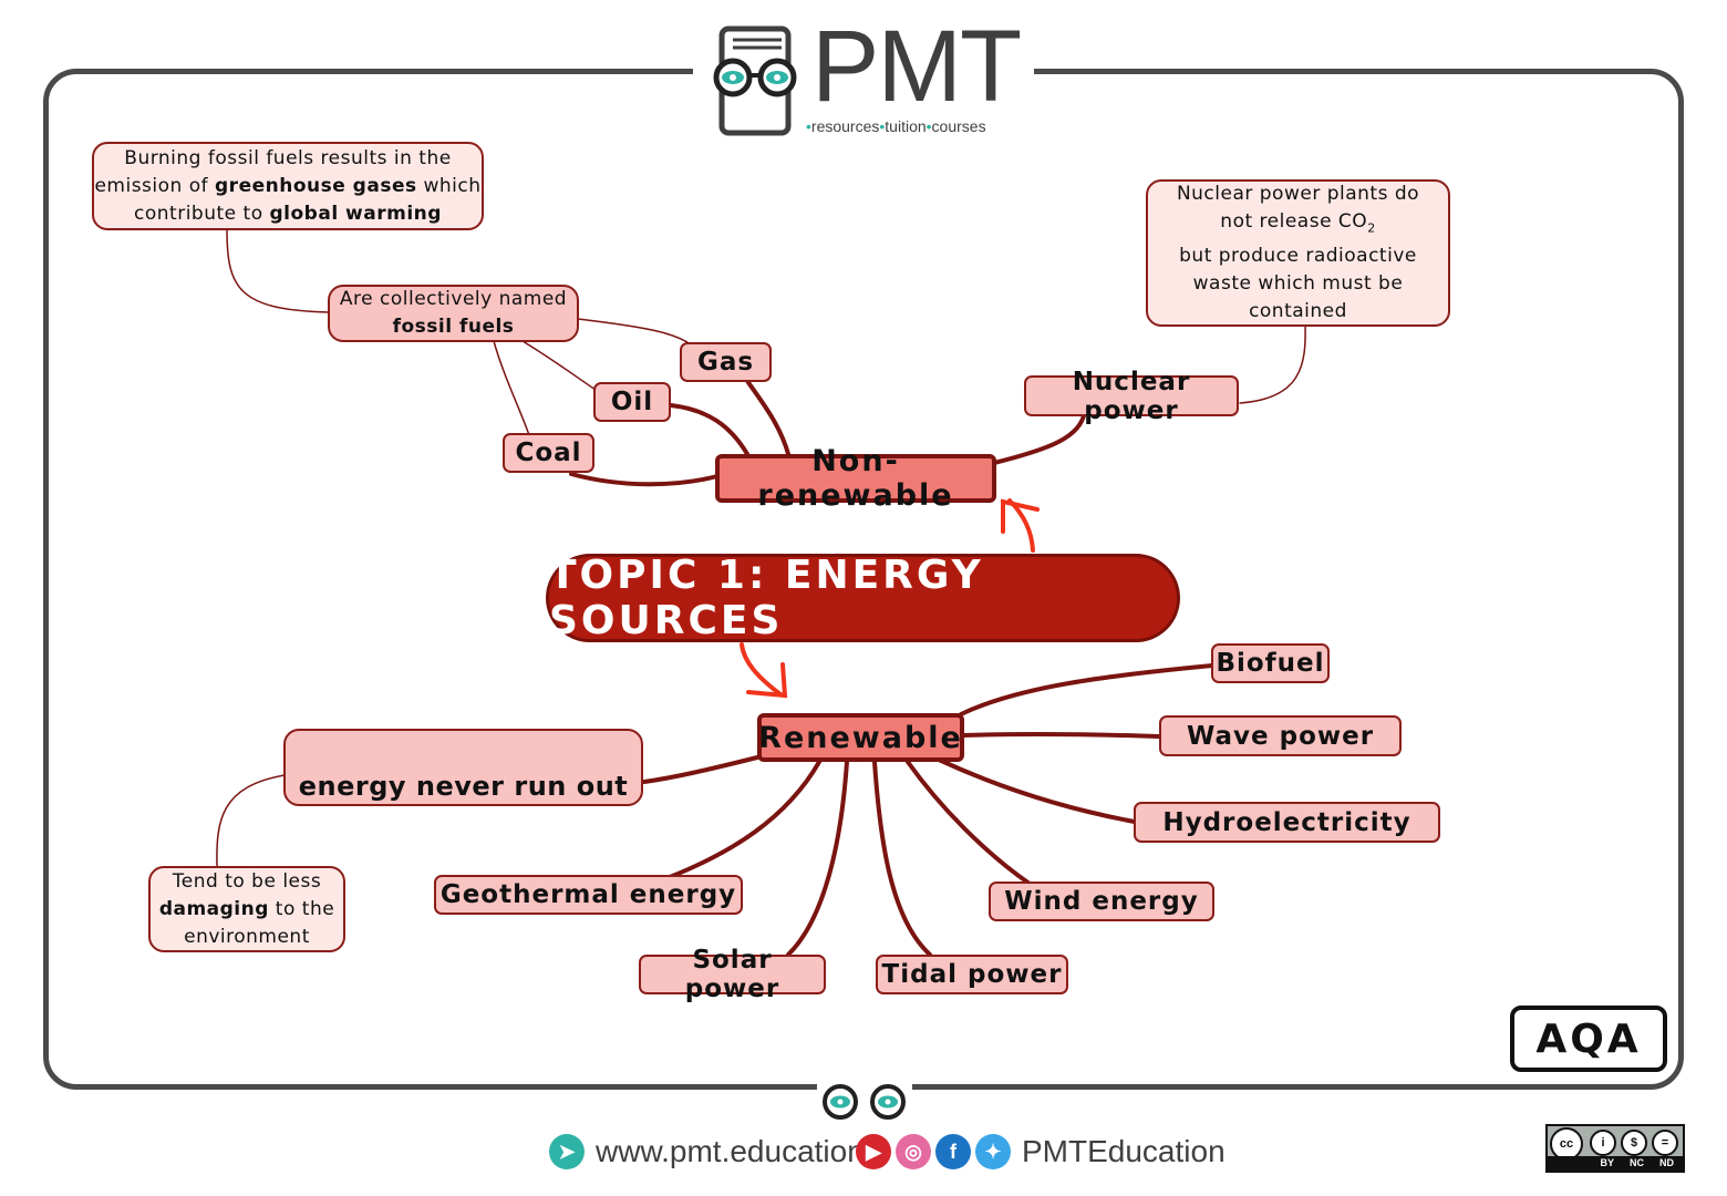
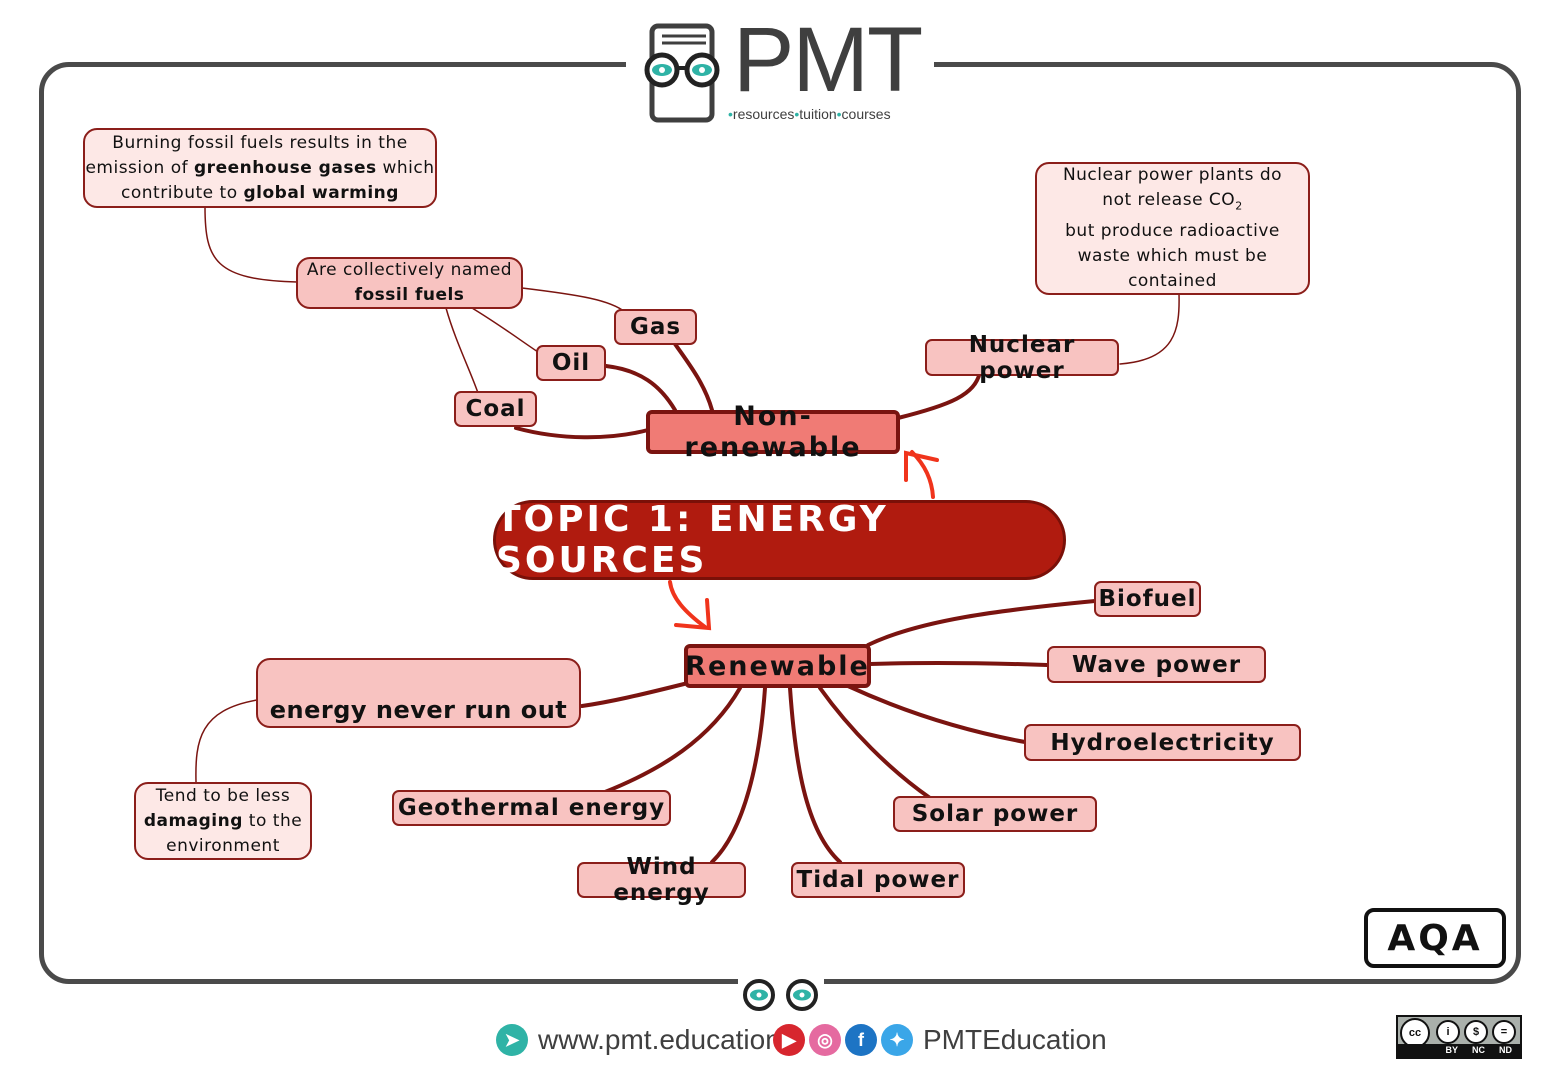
  PMT
  •resources•tuition•courses
  Burning fossil fuels results in the
  emission of greenhouse gases which
  contribute to global warming
  Are collectively named fossil fuels
  Nuclear power plants do
  not release CO2
  but produce radioactive
  waste which must be
  contained
  energy never run out
  Tend to be less
  damaging to the
  environment
  Gas
  Oil
  Coal
  Nuclear power
  Non-renewable
  TOPIC 1: ENERGY SOURCES
  Renewable
  Biofuel
  Wave power
  Hydroelectricity
- Wind energy
+ Solar power
  Tidal power
- Solar power
+ Wind energy
  Geothermal energy
  AQA
  ➤
  www.pmt.educatio
  ▶
  ◎
  f
  ✦
  PMTEducation
  cc
  i
  $
  =
  BY
  NC
  ND
